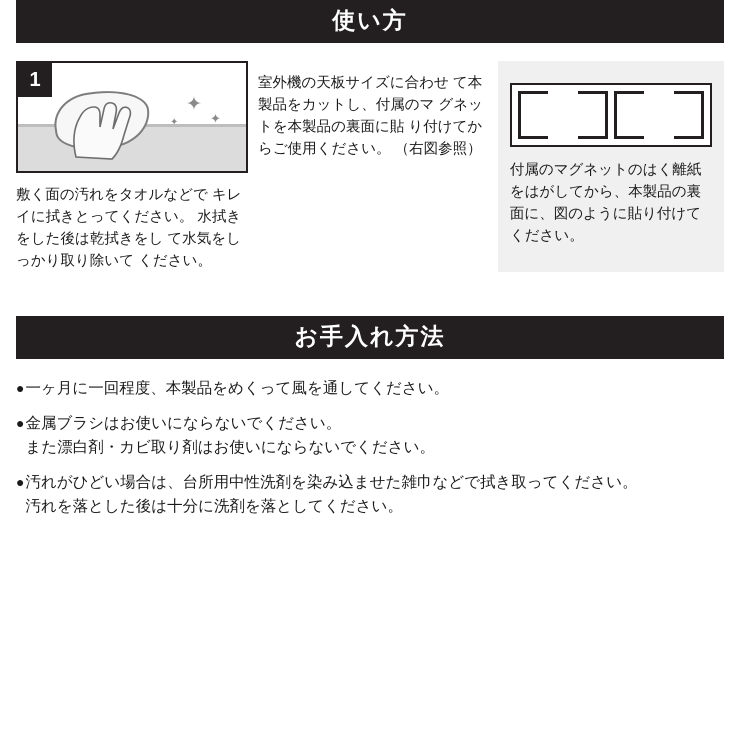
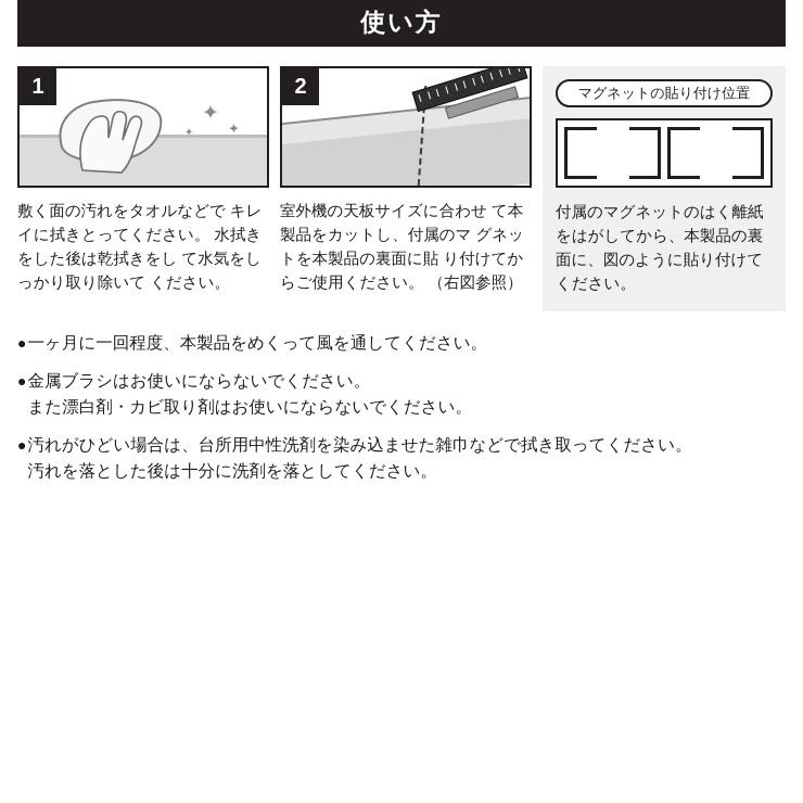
  使い方
  ✦
  ✦
  ✦
  1
  敷く面の汚れをタオルなどで キレイに拭きとってください。 水拭きをした後は乾拭きをし て水気をしっかり取り除いて ください。
+ 2
  室外機の天板サイズに合わせ て本製品をカットし、付属のマ グネットを本製品の裏面に貼 り付けてからご使用ください。 （右図参照）
+ マグネットの貼り付け位置
  付属のマグネットのはく離紙 をはがしてから、本製品の裏 面に、図のように貼り付けて ください。
- お手入れ方法
  ●
  一ヶ月に一回程度、本製品をめくって風を通してください。
  ●
  金属ブラシはお使いにならないでください。
  また漂白剤・カビ取り剤はお使いにならないでください。
  ●
  汚れがひどい場合は、台所用中性洗剤を染み込ませた雑巾などで拭き取ってください。
  汚れを落とした後は十分に洗剤を落としてください。
